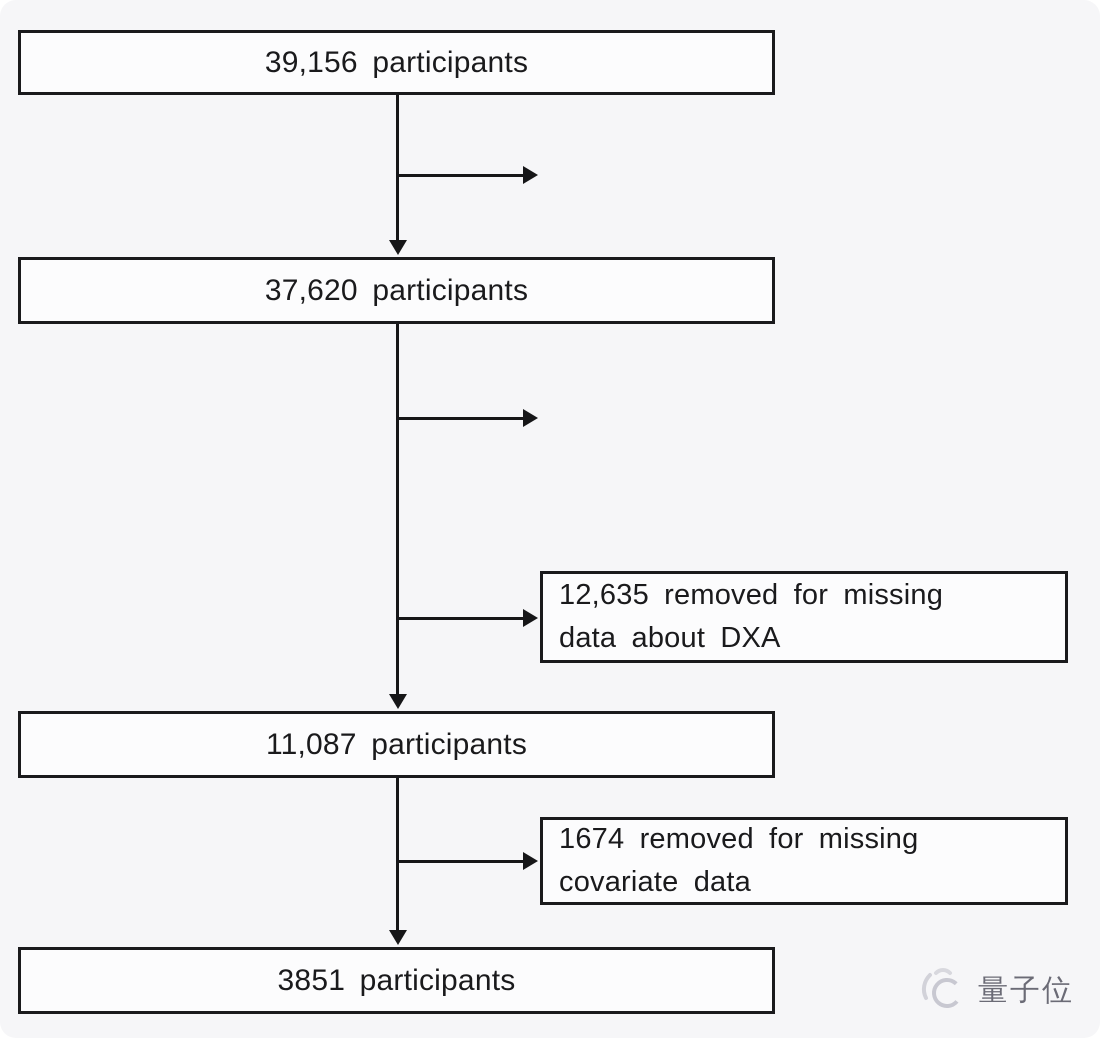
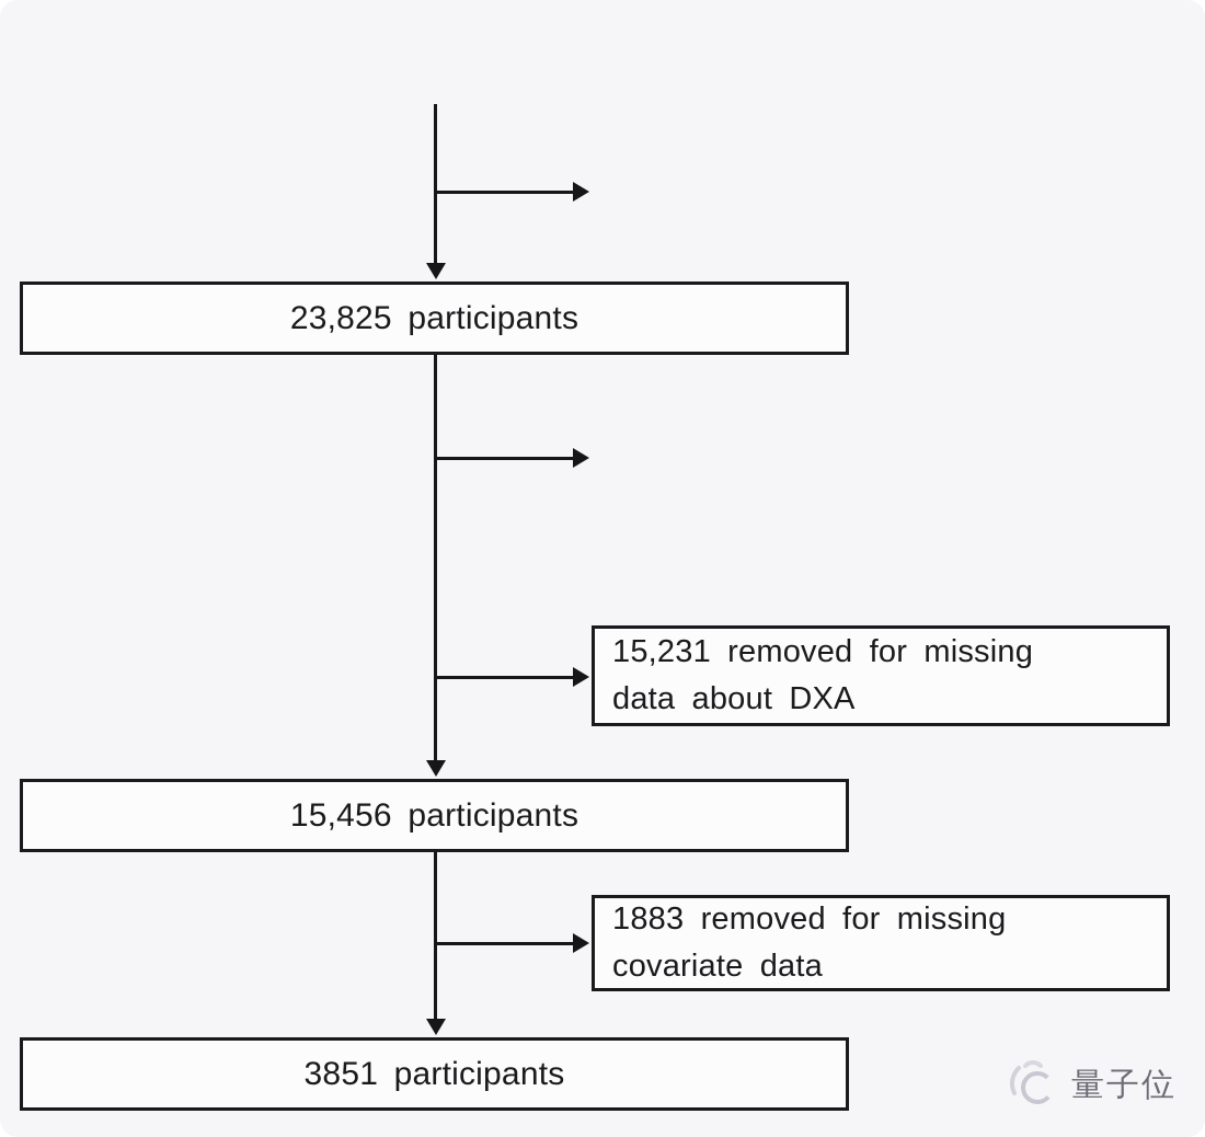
- 39,156 participants
- 37,620 participants
+ 23,825 participants
- 11,087 participants
+ 15,456 participants
  3851 participants
- 12,635 removed for missing
+ 15,231 removed for missing
  data about DXA
- 1674 removed for missing
+ 1883 removed for missing
  covariate data
  量子位
